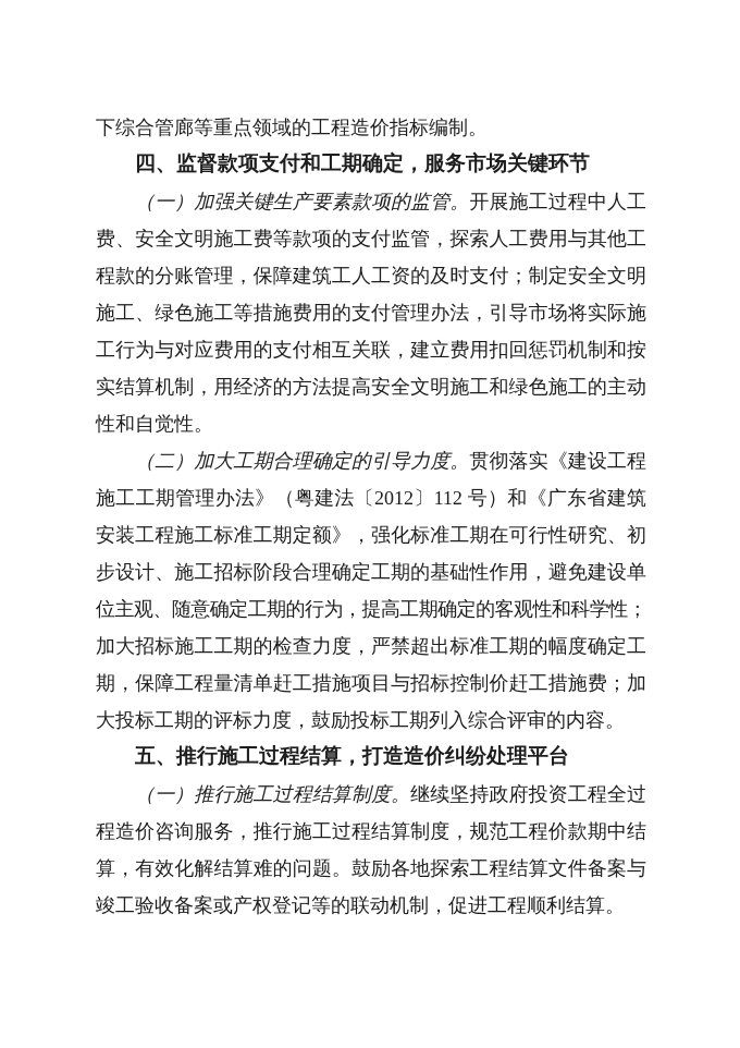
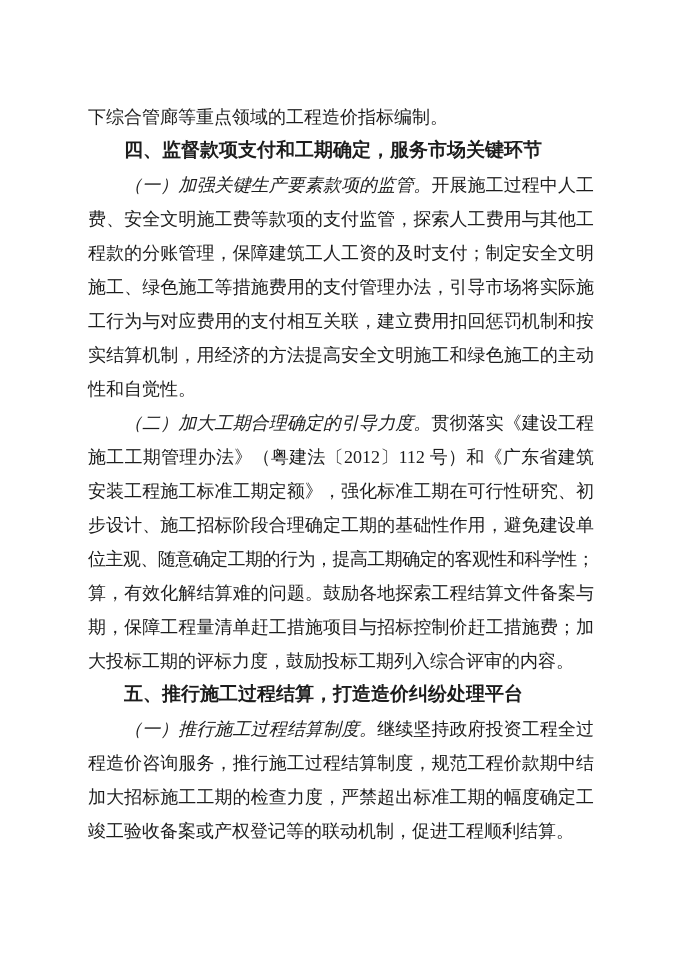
  下综合管廊等重点领域的工程造价指标编制。
  四、监督款项支付和工期确定，服务市场关键环节
  （一）加强关键生产要素款项的监管。开展施工过程中人工
  费、安全文明施工费等款项的支付监管，探索人工费用与其他工
  程款的分账管理，保障建筑工人工资的及时支付；制定安全文明
  施工、绿色施工等措施费用的支付管理办法，引导市场将实际施
  工行为与对应费用的支付相互关联，建立费用扣回惩罚机制和按
  实结算机制，用经济的方法提高安全文明施工和绿色施工的主动
  性和自觉性。
  （二）加大工期合理确定的引导力度。贯彻落实《建设工程
  施工工期管理办法》（粤建法〔2012〕112 号）和《广东省建筑
  安装工程施工标准工期定额》，强化标准工期在可行性研究、初
  步设计、施工招标阶段合理确定工期的基础性作用，避免建设单
  位主观、随意确定工期的行为，提高工期确定的客观性和科学性；
- 加大招标施工工期的检查力度，严禁超出标准工期的幅度确定工
+ 算，有效化解结算难的问题。鼓励各地探索工程结算文件备案与
  期，保障工程量清单赶工措施项目与招标控制价赶工措施费；加
  大投标工期的评标力度，鼓励投标工期列入综合评审的内容。
  五、推行施工过程结算，打造造价纠纷处理平台
  （一）推行施工过程结算制度。继续坚持政府投资工程全过
  程造价咨询服务，推行施工过程结算制度，规范工程价款期中结
- 算，有效化解结算难的问题。鼓励各地探索工程结算文件备案与
+ 加大招标施工工期的检查力度，严禁超出标准工期的幅度确定工
  竣工验收备案或产权登记等的联动机制，促进工程顺利结算。
